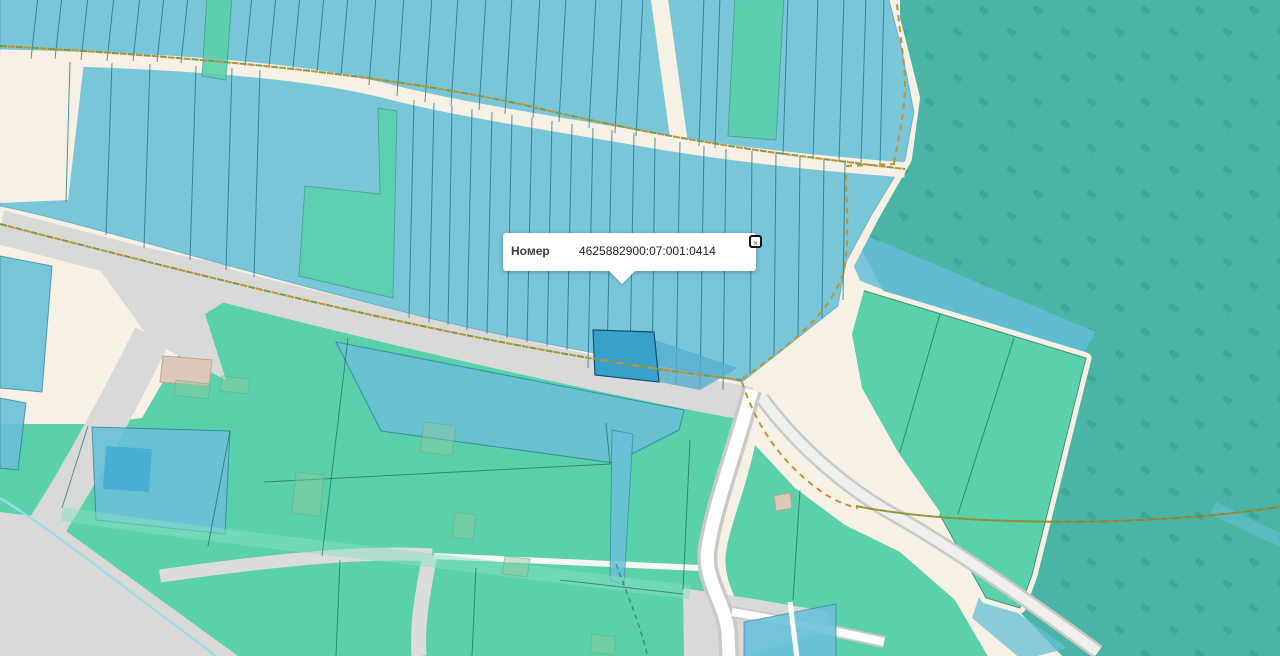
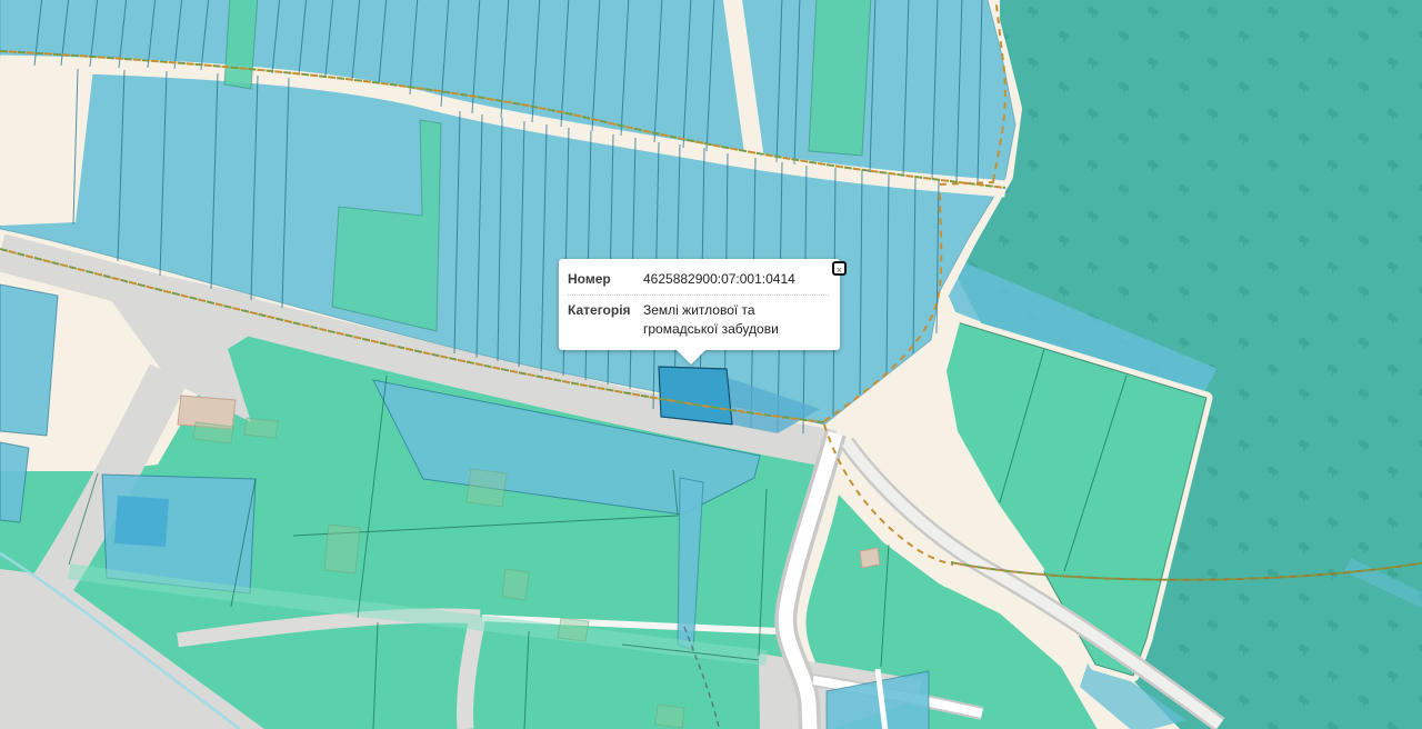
  ×
  Номер
  4625882900:07:001:0414
+ Категорія
+ Землі житлової та громадської забудови
